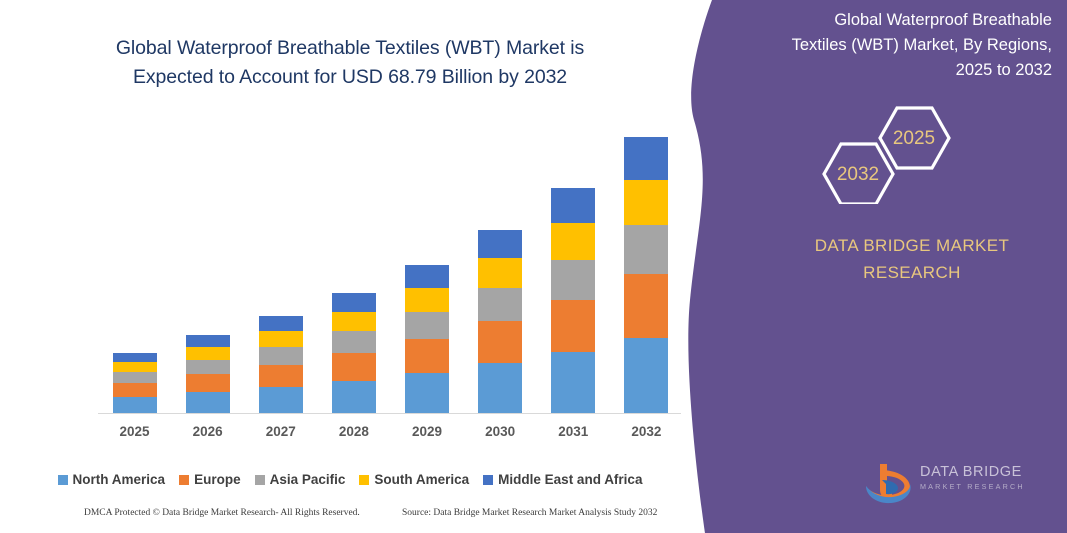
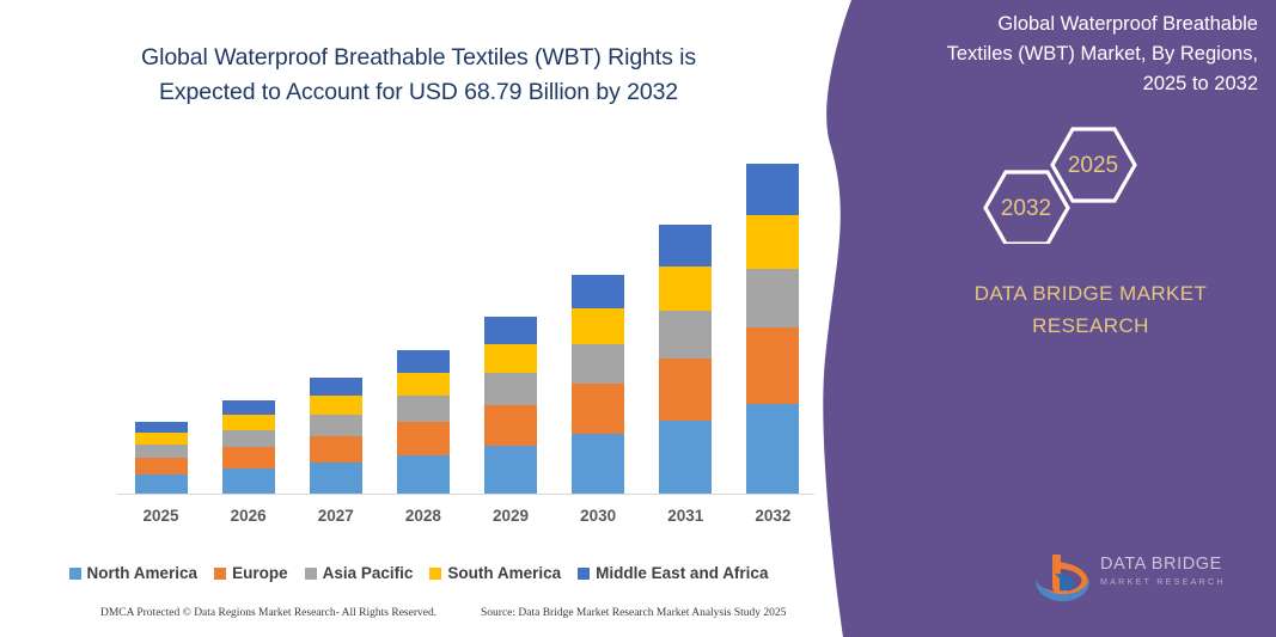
- Global Waterproof Breathable Textiles (WBT) Market is
+ Global Waterproof Breathable Textiles (WBT) Rights is
  Expected to Account for USD 68.79 Billion by 2032
  2025
  2026
  2027
  2028
  2029
  2030
  2031
  2032
  North America
  Europe
  Asia Pacific
  South America
  Middle East and Africa
- DMCA Protected © Data Bridge Market Research- All Rights Reserved.
+ DMCA Protected © Data Regions Market Research- All Rights Reserved.
- Source: Data Bridge Market Research Market Analysis Study 2032
+ Source: Data Bridge Market Research Market Analysis Study 2025
  Global Waterproof Breathable
  Textiles (WBT) Market, By Regions,
  2025 to 2032
  2032
  2025
  DATA BRIDGE MARKET
  RESEARCH
  DATA BRIDGE
  MARKET RESEARCH
